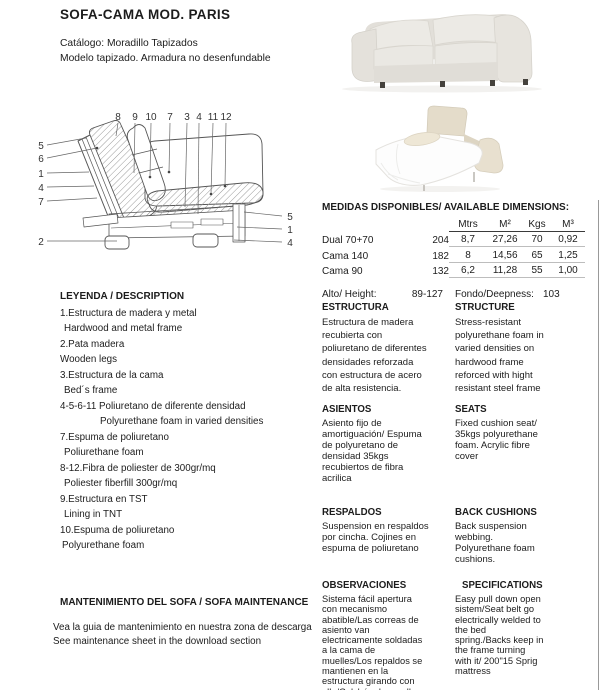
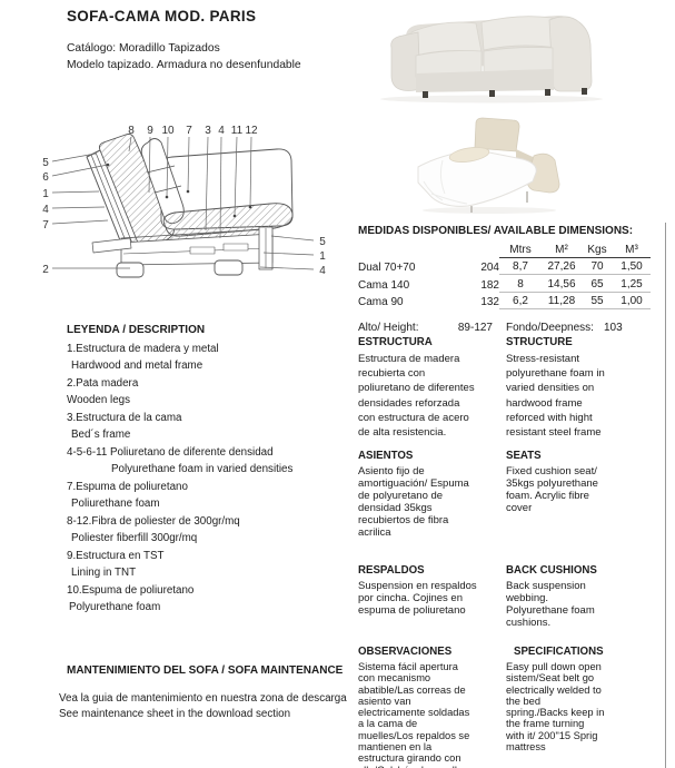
  SOFA-CAMA MOD. PARIS
  Catálogo: Moradillo Tapizados
  Modelo tapizado. Armadura no desenfundable
  8
  9
  10
  7
  3
  4
  11
  12
  5
  6
  1
  4
  7
  2
  5
  1
  4
  MEDIDAS DISPONIBLES/ AVAILABLE DIMENSIONS:
  Mtrs
  M²
  Kgs
  M³
  Dual 70+70
  204
  8,7
  27,26
  70
- 0,92
+ 1,50
  Cama 140
  182
  8
  14,56
  65
  1,25
  Cama 90
  132
  6,2
  11,28
  55
  1,00
  Alto/ Height:
  89-127
  Fondo/Deepness:
  103
  LEYENDA / DESCRIPTION
  1.Estructura de madera y metal
  Hardwood and metal frame
  2.Pata madera
  Wooden legs
  3.Estructura de la cama
  Bed´s frame
  4-5-6-11 Poliuretano de diferente densidad
  Polyurethane foam in varied densities
  7.Espuma de poliuretano
  Poliurethane foam
  8-12.Fibra de poliester de 300gr/mq
  Poliester fiberfill 300gr/mq
  9.Estructura en TST
  Lining in TNT
  10.Espuma de poliuretano
  Polyurethane foam
  ESTRUCTURA
  Estructura de madera
  recubierta con
  poliuretano de diferentes
  densidades reforzada
  con estructura de acero
  de alta resistencia.
  STRUCTURE
  Stress-resistant
  polyurethane foam in
  varied densities on
  hardwood frame
  reforced with hight
  resistant steel frame
  ASIENTOS
  Asiento fijo de
  amortiguación/ Espuma
  de polyuretano de
  densidad 35kgs
  recubiertos de fibra
  acrilica
  SEATS
  Fixed cushion seat/
  35kgs polyurethane
  foam. Acrylic fibre
  cover
  RESPALDOS
  Suspension en respaldos
  por cincha. Cojines en
  espuma de poliuretano
  BACK CUSHIONS
  Back suspension
  webbing.
  Polyurethane foam
  cushions.
  OBSERVACIONES
  Sistema fácil apertura
  con mecanismo
  abatible/Las correas de
  asiento van
  electricamente soldadas
  a la cama de
  muelles/Los repaldos se
  mantienen en la
  estructura girando con
  SPECIFICATIONS
  Easy pull down open
  sistem/Seat belt go
  electrically welded to
  the bed
  spring./Backs keep in
  the frame turning
  with it/ 200"15 Sprig
  mattress
  MANTENIMIENTO DEL SOFA / SOFA MAINTENANCE
  Vea la guia de mantenimiento en nuestra zona de descarga
  See maintenance sheet in the download section
